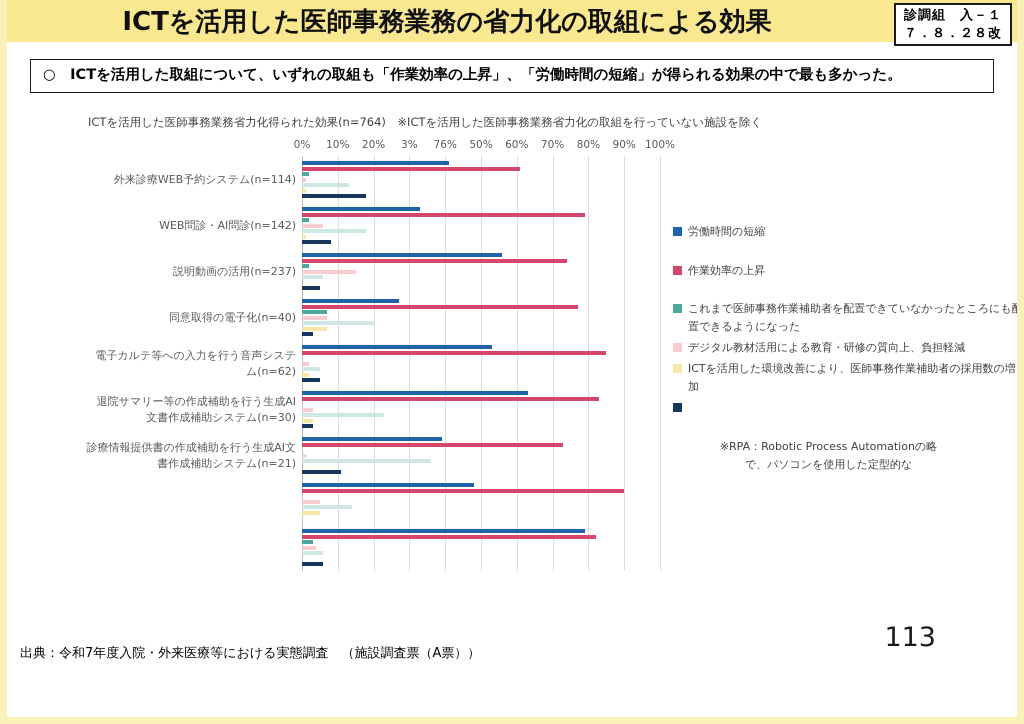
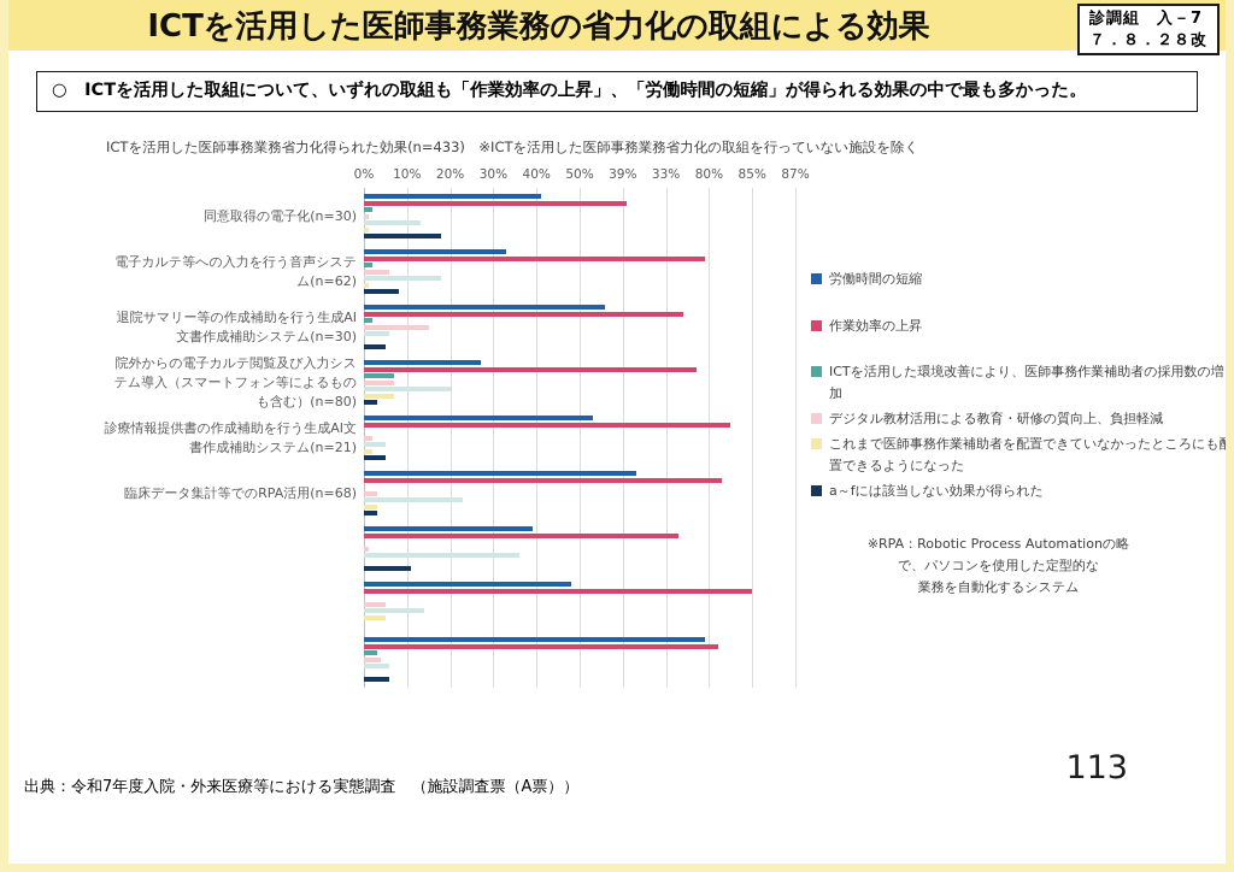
  ICTを活用した医師事務業務の省力化の取組による効果
- 診調組 入－１
+ 診調組 入－7
  ７．８．２８改
  ○ ICTを活用した取組について、いずれの取組も「作業効率の上昇」、「労働時間の短縮」が得られる効果の中で最も多かった。
- ICTを活用した医師事務業務省力化得られた効果(n=764) ※ICTを活用した医師事務業務省力化の取組を行っていない施設を除く
+ ICTを活用した医師事務業務省力化得られた効果(n=433) ※ICTを活用した医師事務業務省力化の取組を行っていない施設を除く
- 外来診療WEB予約システム(n=114)
- WEB問診・AI問診(n=142)
- 説明動画の活用(n=237)
- 同意取得の電子化(n=40)
+ 同意取得の電子化(n=30)
  電子カルテ等への入力を行う音声システム(n=62)
  退院サマリー等の作成補助を行う生成AI文書作成補助システム(n=30)
+ 院外からの電子カルテ閲覧及び入力システム導入（スマートフォン等によるものも含む）(n=80)
  診療情報提供書の作成補助を行う生成AI文書作成補助システム(n=21)
+ 臨床データ集計等でのRPA活用(n=68)
  0%
  10%
  20%
- 3%
+ 30%
- 76%
+ 40%
  50%
- 60%
+ 39%
- 70%
+ 33%
  80%
- 90%
+ 85%
- 100%
+ 87%
  労働時間の短縮
  作業効率の上昇
- これまで医師事務作業補助者を配置できていなかったところにも配置できるようになった
+ ICTを活用した環境改善により、医師事務作業補助者の採用数の増加
  デジタル教材活用による教育・研修の質向上、負担軽減
- ICTを活用した環境改善により、医師事務作業補助者の採用数の増加
+ これまで医師事務作業補助者を配置できていなかったところにも配置できるようになった
+ a～fには該当しない効果が得られた
  ※RPA：Robotic Process Automationの略
  で、パソコンを使用した定型的な
+ 業務を自動化するシステム
  出典：令和7年度入院・外来医療等における実態調査 （施設調査票（A票））
  113
